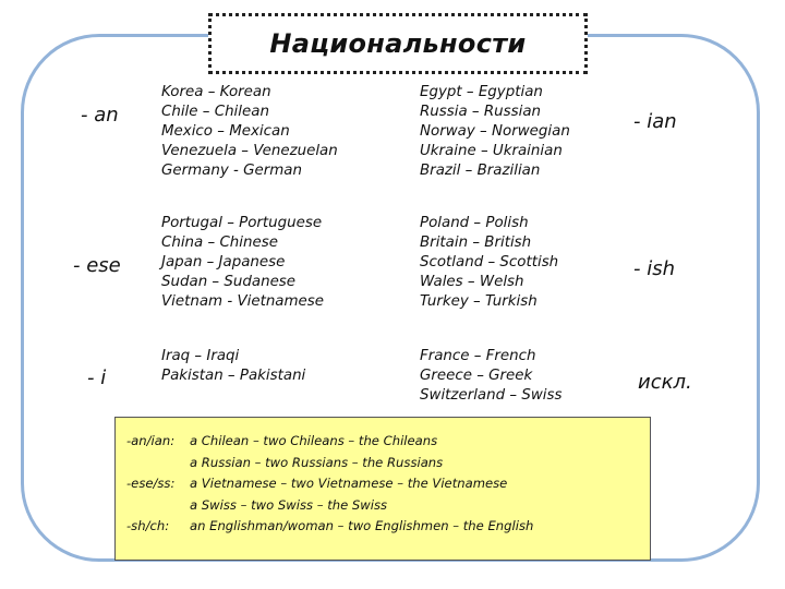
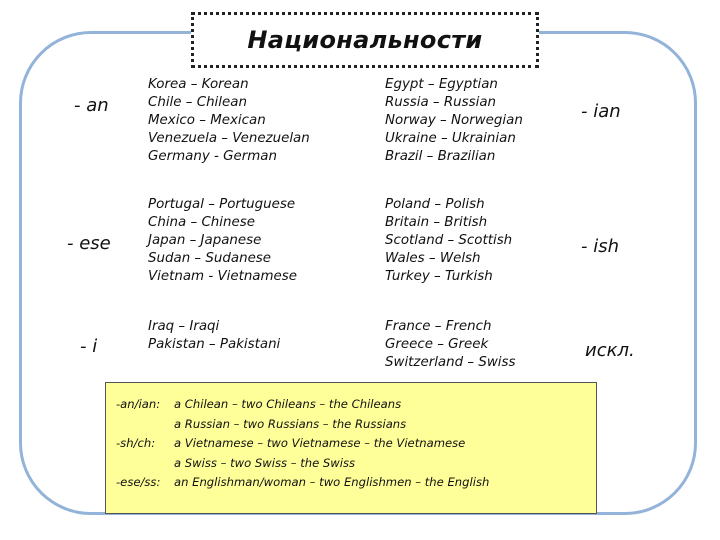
  Национальности
  - an
  - ese
  - i
  - ian
  - ish
  искл.
  Korea – Korean
  Chile – Chilean
  Mexico – Mexican
  Venezuela – Venezuelan
  Germany - German
  Egypt – Egyptian
  Russia – Russian
  Norway – Norwegian
  Ukraine – Ukrainian
  Brazil – Brazilian
  Portugal – Portuguese
  China – Chinese
  Japan – Japanese
  Sudan – Sudanese
  Vietnam - Vietnamese
  Poland – Polish
  Britain – British
  Scotland – Scottish
  Wales – Welsh
  Turkey – Turkish
  Iraq – Iraqi
  Pakistan – Pakistani
  France – French
  Greece – Greek
  Switzerland – Swiss
  -an/ian:
  a Chilean – two Chileans – the Chileans
  a Russian – two Russians – the Russians
- -ese/ss:
+ -sh/ch:
  a Vietnamese – two Vietnamese – the Vietnamese
  a Swiss – two Swiss – the Swiss
- -sh/ch:
+ -ese/ss:
  an Englishman/woman – two Englishmen – the English
